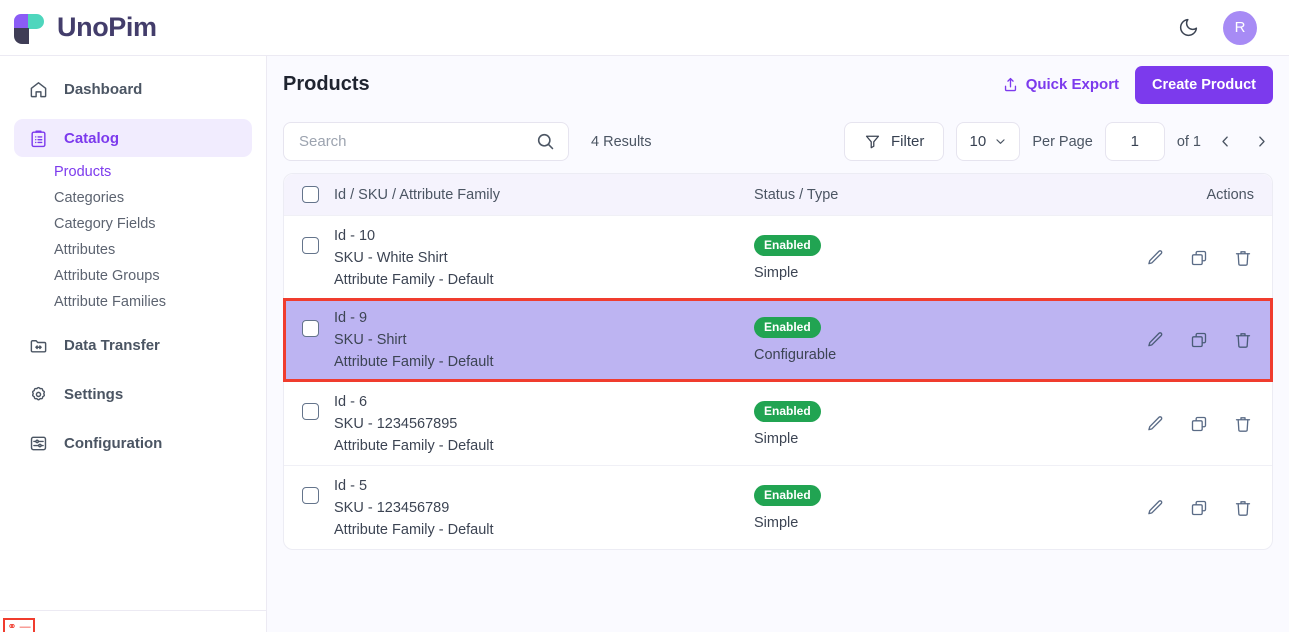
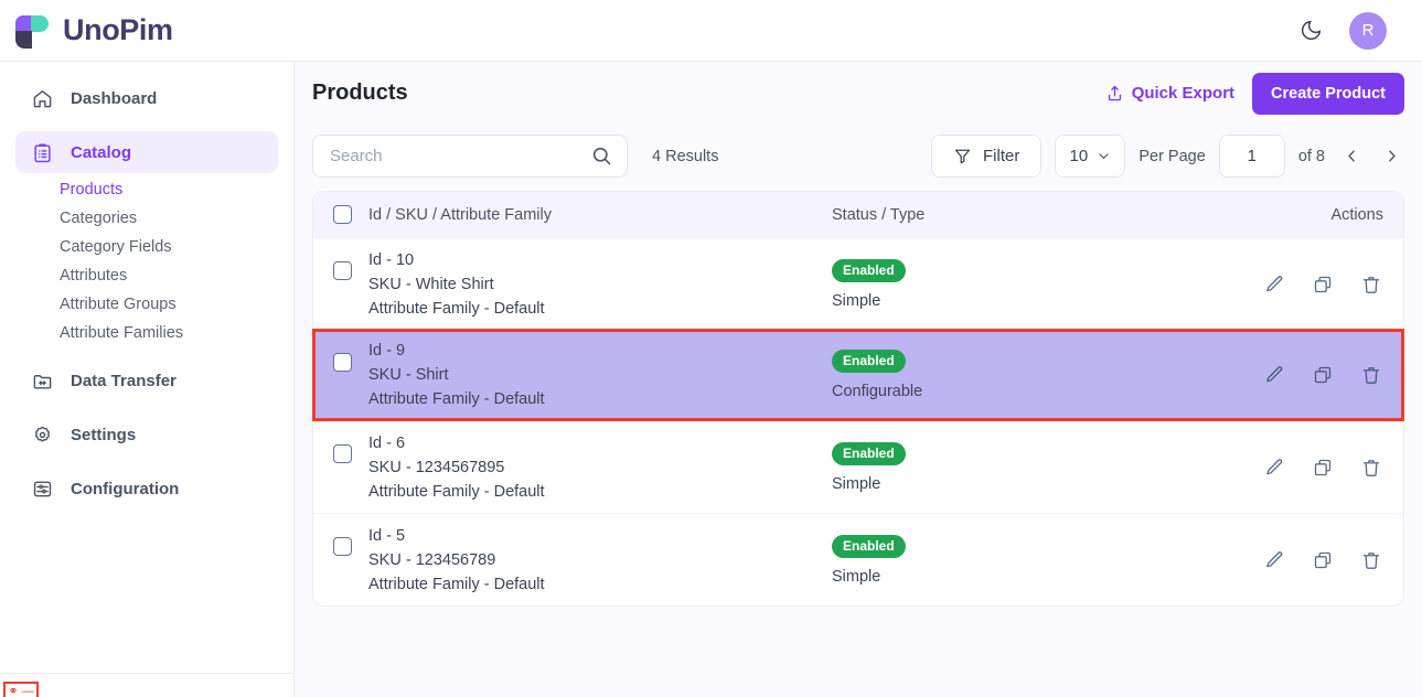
  UnoPim
  R
  Dashboard
  Catalog
  Products
  Categories
  Category Fields
  Attributes
  Attribute Groups
  Attribute Families
  Data Transfer
  Settings
  Configuration
  ⚭ —
  Products
  Quick Export
  Create Product
  Search
  4 Results
  Filter
  10
  Per Page
  1
- of 1
+ of 8
  Id / SKU / Attribute Family
  Status / Type
  Actions
  Id - 10
  SKU - White Shirt
  Attribute Family - Default
  Enabled
  Simple
  Id - 9
  SKU - Shirt
  Attribute Family - Default
  Enabled
  Configurable
  Id - 6
  SKU - 1234567895
  Attribute Family - Default
  Enabled
  Simple
  Id - 5
  SKU - 123456789
  Attribute Family - Default
  Enabled
  Simple
